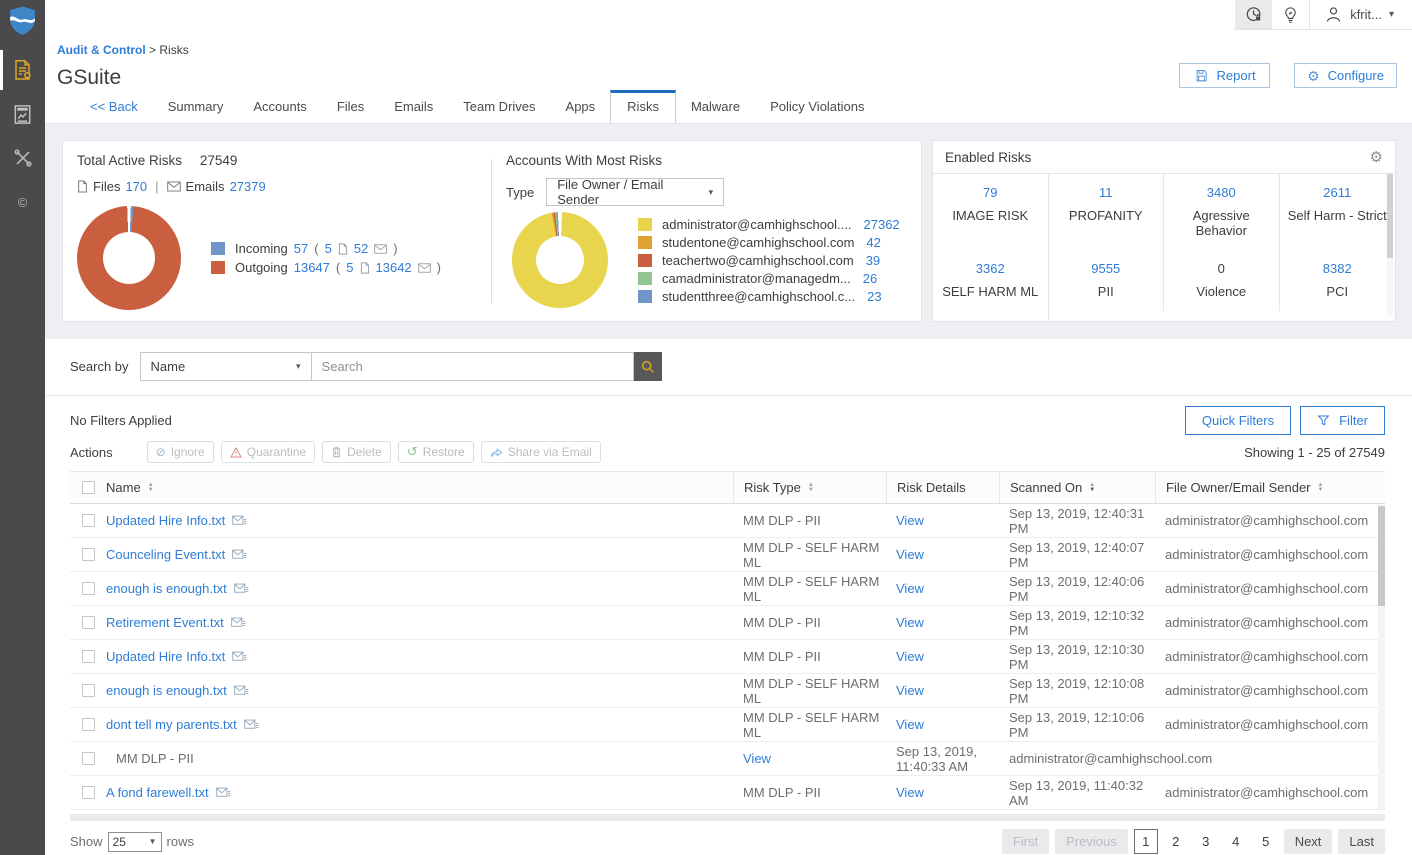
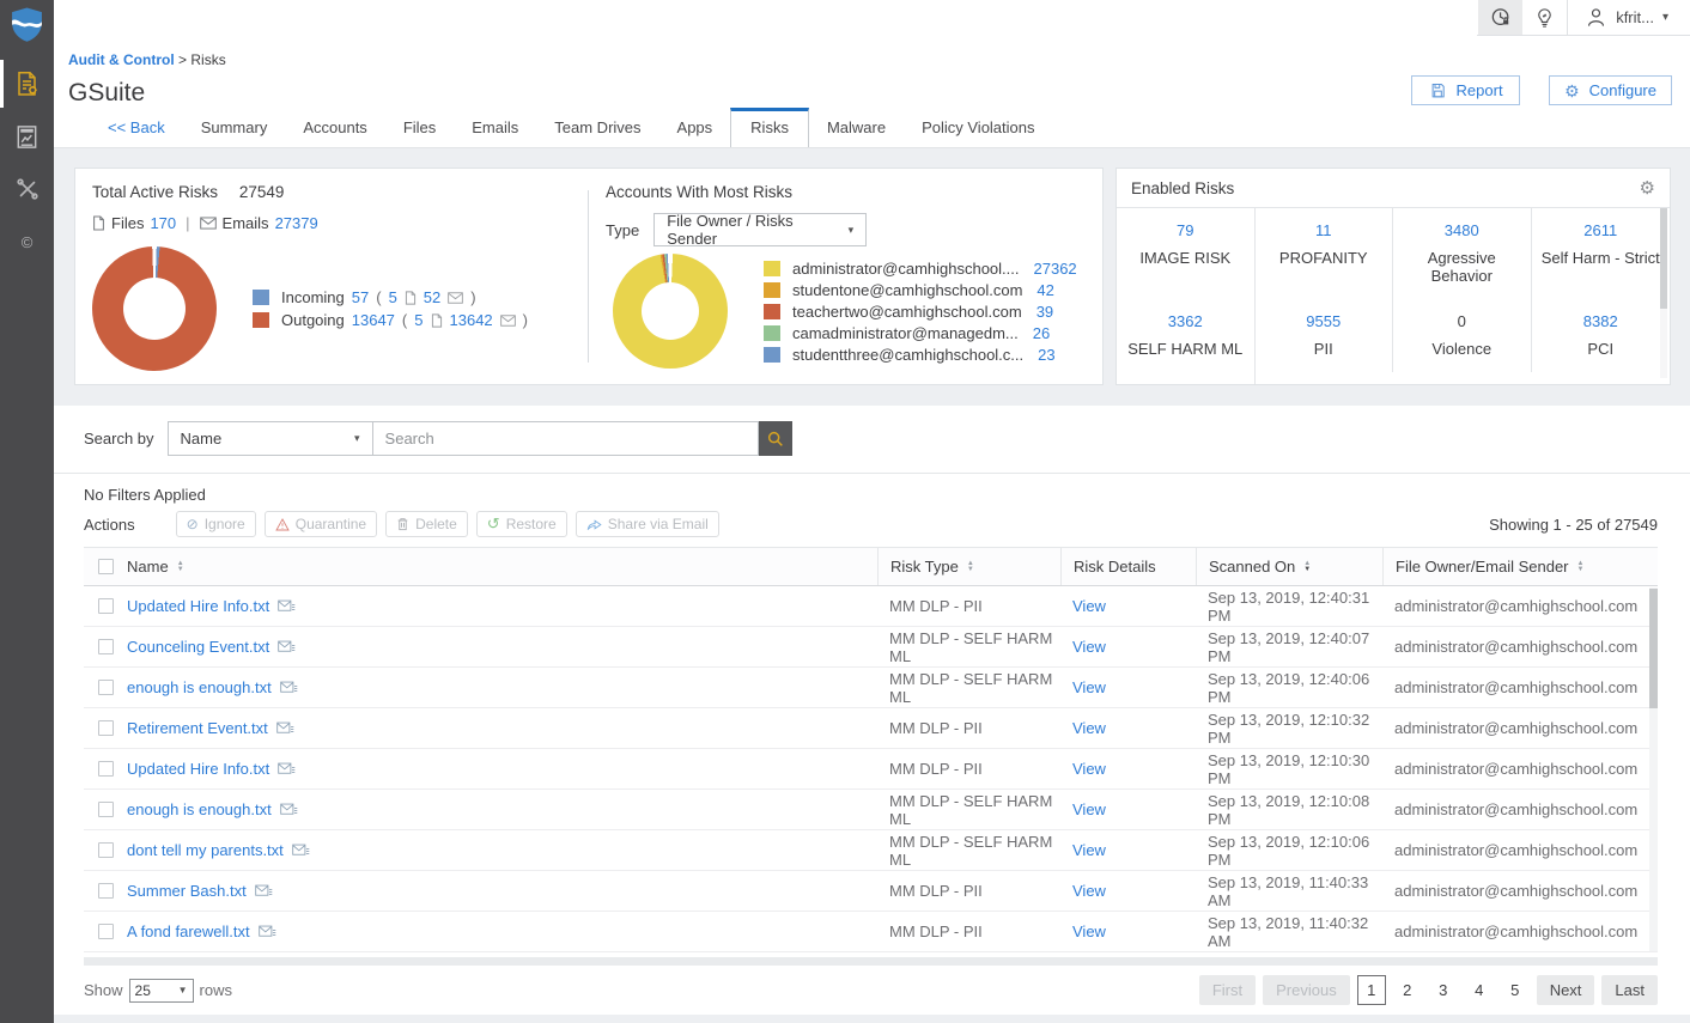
  ©
  kfrit...
  ▾
  Audit & Control > Risks
  GSuite
  Report
  ⚙
  Configure
  << Back
  Summary
  Accounts
  Files
  Emails
  Team Drives
  Apps
  Risks
  Malware
  Policy Violations
  Total Active Risks 27549
  Files
  170
  |
  Emails
  27379
  Incoming
  57
  (
  5
  52
  )
  Outgoing
  13647
  (
  5
  13642
  )
  Accounts With Most Risks
  Type
- File Owner / Email Sender
+ File Owner / Risks Sender
  ▾
  administrator@camhighschool....
  27362
  studentone@camhighschool.com
  42
  teachertwo@camhighschool.com
  39
  camadministrator@managedm...
  26
  studentthree@camhighschool.c...
  23
  Enabled Risks
  ⚙
  79
  IMAGE RISK
  11
  PROFANITY
  3480
  Agressive Behavior
  2611
  Self Harm - Strict
  3362
  SELF HARM ML
  9555
  PII
  0
  Violence
  8382
  PCI
  Search by
  Name
  ▾
  Search
  No Filters Applied
- Quick Filters
- Filter
  Actions
  ⊘
  Ignore
  Quarantine
  Delete
  ↺
  Restore
  Share via Email
  Showing 1 - 25 of 27549
  Name
  Risk Type
  Risk Details
  Scanned On
  File Owner/Email Sender
  Updated Hire Info.txt
  MM DLP - PII
  View
  Sep 13, 2019, 12:40:31 PM
  administrator@camhighschool.com
  Counceling Event.txt
  MM DLP - SELF HARM ML
  View
  Sep 13, 2019, 12:40:07 PM
  administrator@camhighschool.com
  enough is enough.txt
  MM DLP - SELF HARM ML
  View
  Sep 13, 2019, 12:40:06 PM
  administrator@camhighschool.com
  Retirement Event.txt
  MM DLP - PII
  View
  Sep 13, 2019, 12:10:32 PM
  administrator@camhighschool.com
  Updated Hire Info.txt
  MM DLP - PII
  View
  Sep 13, 2019, 12:10:30 PM
  administrator@camhighschool.com
  enough is enough.txt
  MM DLP - SELF HARM ML
  View
  Sep 13, 2019, 12:10:08 PM
  administrator@camhighschool.com
  dont tell my parents.txt
  MM DLP - SELF HARM ML
  View
  Sep 13, 2019, 12:10:06 PM
  administrator@camhighschool.com
+ Summer Bash.txt
  MM DLP - PII
  View
  Sep 13, 2019, 11:40:33 AM
  administrator@camhighschool.com
  A fond farewell.txt
  MM DLP - PII
  View
  Sep 13, 2019, 11:40:32 AM
  administrator@camhighschool.com
  Show
  25
  ▼
  rows
  First
  Previous
  1
  2
  3
  4
  5
  Next
  Last
